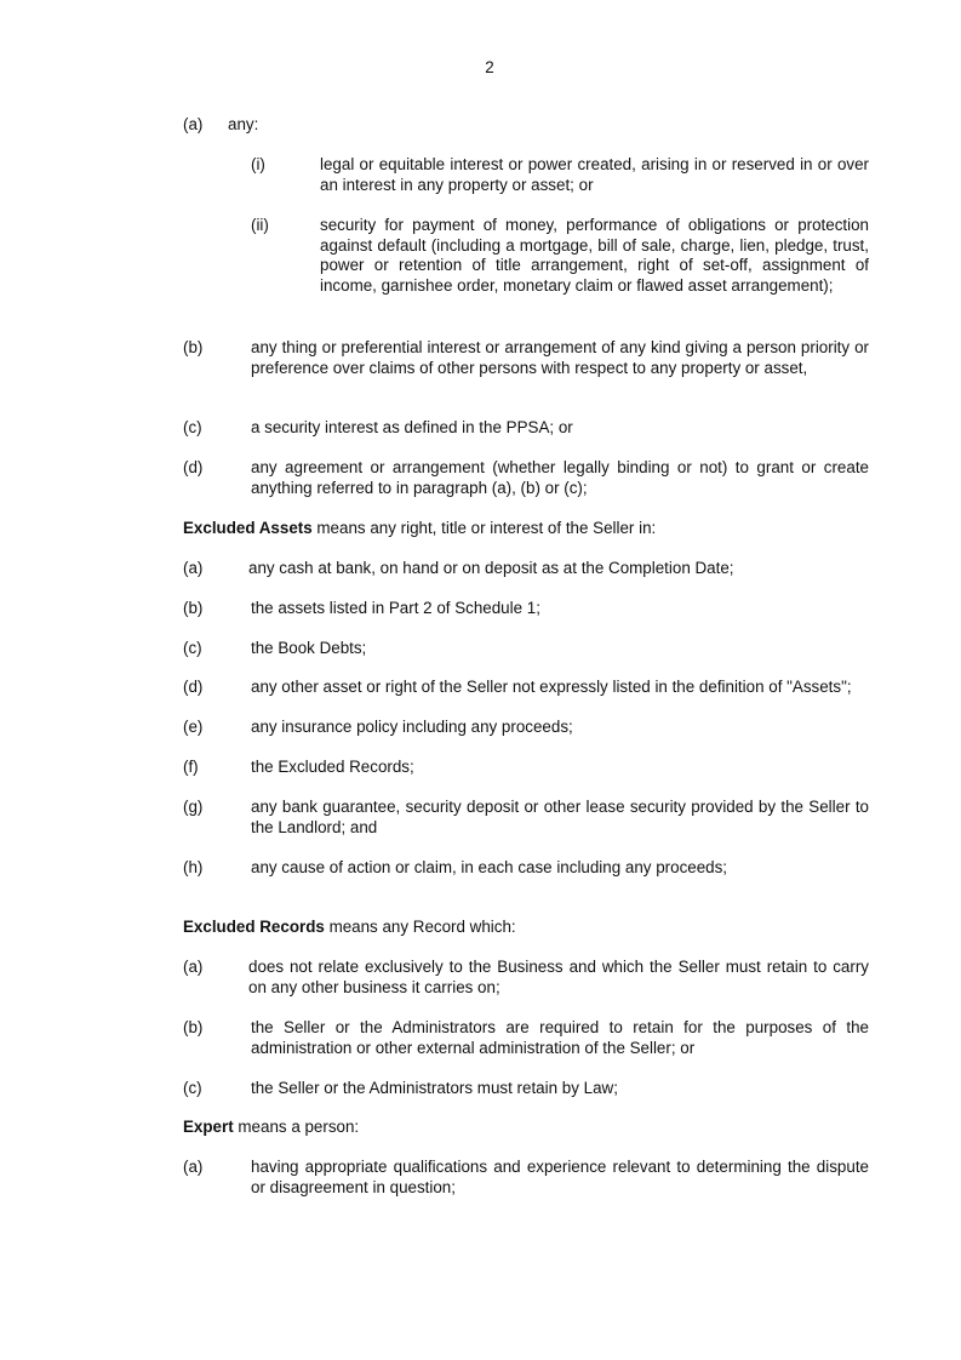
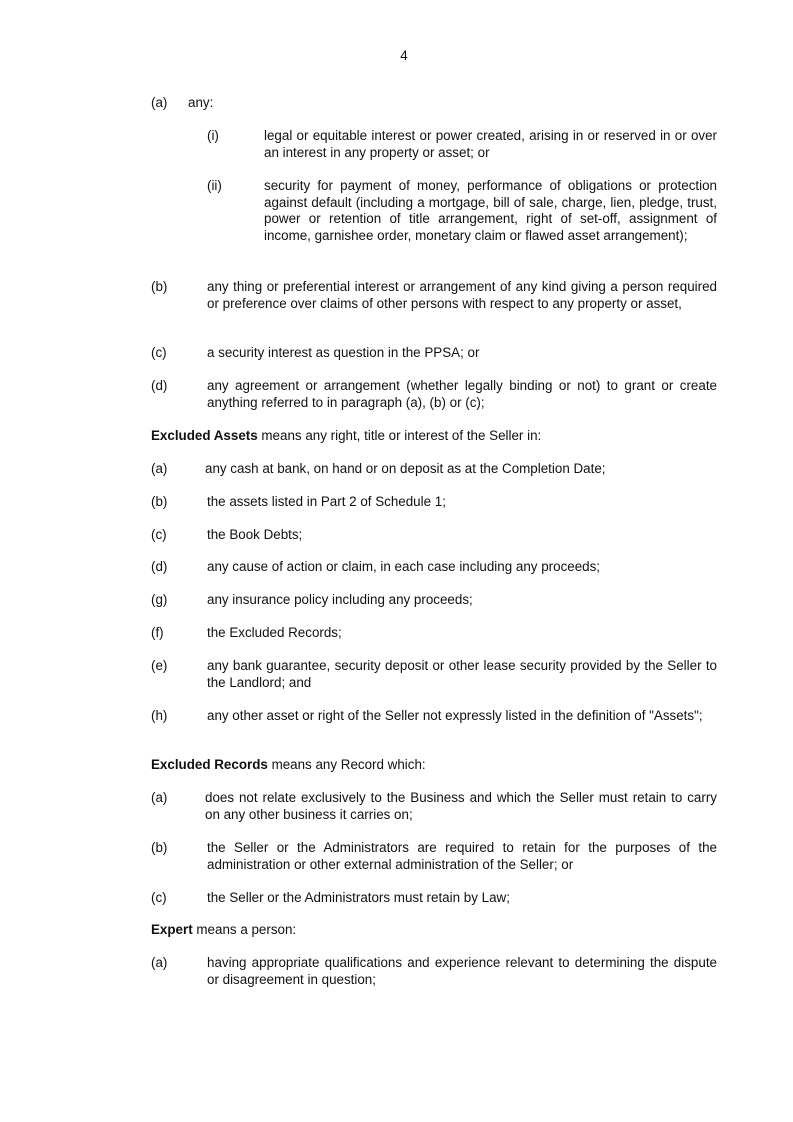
- 2
+ 4
  (a)
  any:
  (i)
  legal or equitable interest or power created, arising in or reserved in or over an interest in any property or asset; or
  (ii)
  security for payment of money, performance of obligations or protection against default (including a mortgage, bill of sale, charge, lien, pledge, trust, power or retention of title arrangement, right of set-off, assignment of income, garnishee order, monetary claim or flawed asset arrangement);
  (b)
- any thing or preferential interest or arrangement of any kind giving a person priority or preference over claims of other persons with respect to any property or asset,
+ any thing or preferential interest or arrangement of any kind giving a person required or preference over claims of other persons with respect to any property or asset,
  (c)
- a security interest as defined in the PPSA; or
+ a security interest as question in the PPSA; or
  (d)
  any agreement or arrangement (whether legally binding or not) to grant or create anything referred to in paragraph (a), (b) or (c);
  Excluded Assets means any right, title or interest of the Seller in:
  (a)
  any cash at bank, on hand or on deposit as at the Completion Date;
  (b)
  the assets listed in Part 2 of Schedule 1;
  (c)
  the Book Debts;
  (d)
- any other asset or right of the Seller not expressly listed in the definition of "Assets";
+ any cause of action or claim, in each case including any proceeds;
- (e)
+ (g)
  any insurance policy including any proceeds;
  (f)
  the Excluded Records;
- (g)
+ (e)
  any bank guarantee, security deposit or other lease security provided by the Seller to the Landlord; and
  (h)
- any cause of action or claim, in each case including any proceeds;
+ any other asset or right of the Seller not expressly listed in the definition of "Assets";
  Excluded Records means any Record which:
  (a)
  does not relate exclusively to the Business and which the Seller must retain to carry on any other business it carries on;
  (b)
  the Seller or the Administrators are required to retain for the purposes of the administration or other external administration of the Seller; or
  (c)
  the Seller or the Administrators must retain by Law;
  Expert means a person:
  (a)
  having appropriate qualifications and experience relevant to determining the dispute or disagreement in question;
